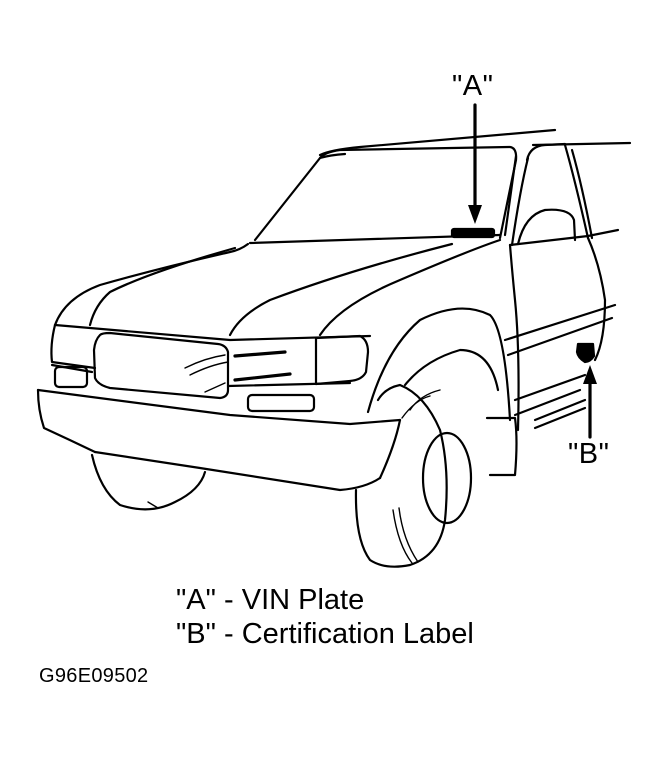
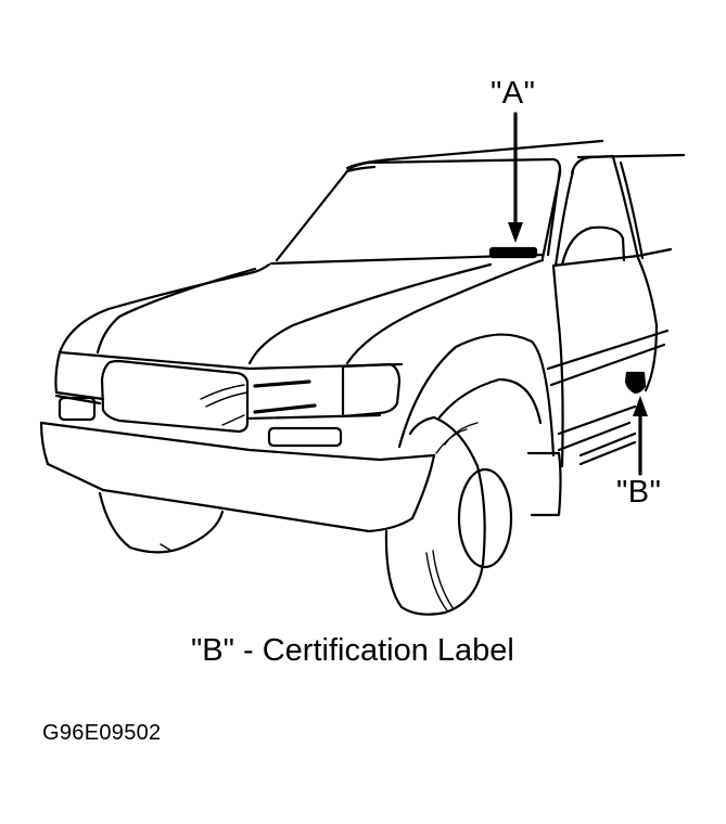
  "A"
  "B"
- "A" - VIN Plate
  "B" - Certification Label
  G96E09502
